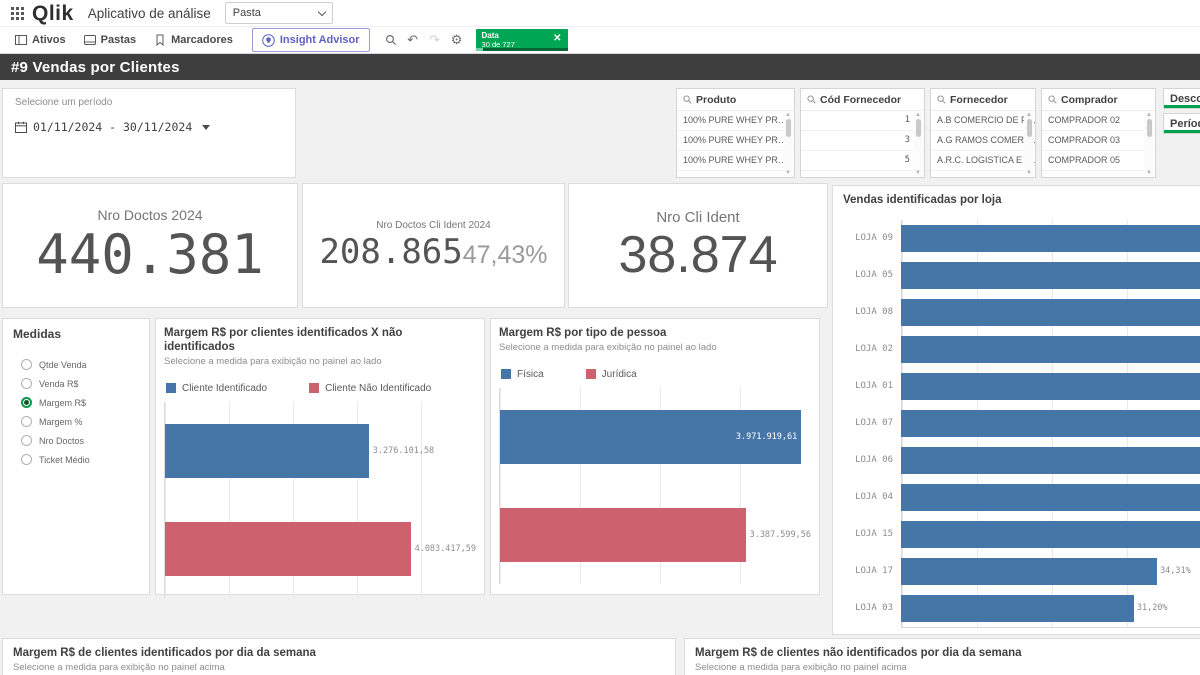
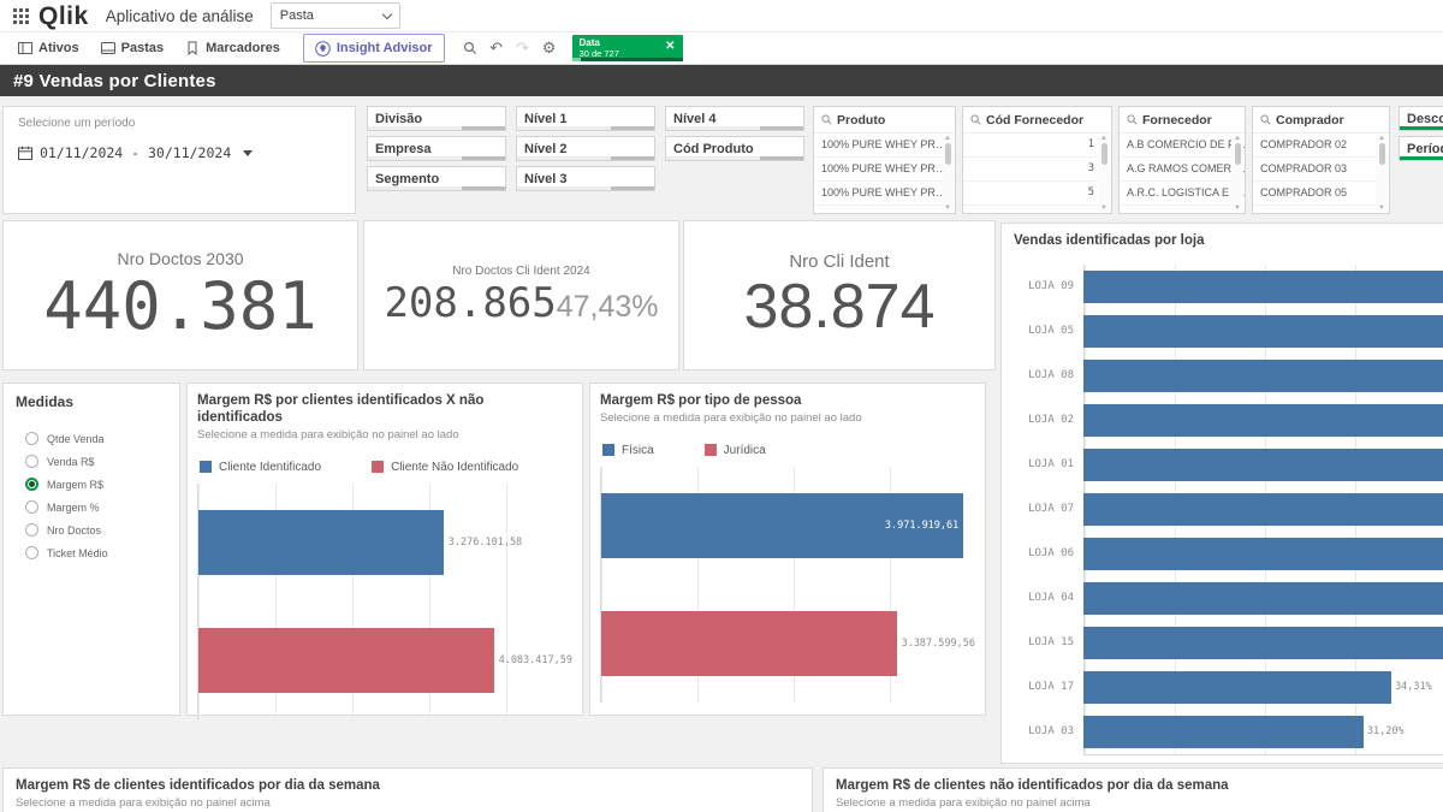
  Qlik
  Aplicativo de análise
  Pasta
  Ativos
  Pastas
  Marcadores
  Insight Advisor
  ↶
  ↷
  ⚙
  Data
  30 de 727
  ✕
  #9 Vendas por Clientes
  Selecione um período
  01/11/2024 - 30/11/2024
+ Divisão
+ Empresa
+ Segmento
+ Nível 1
+ Nível 2
+ Nível 3
+ Nível 4
+ Cód Produto
  Produto
  100% PURE WHEY PR
  100% PURE WHEY PR
  100% PURE WHEY PR
  Cód Fornecedor
  1
  3
  5
  Fornecedor
  A.B COMERCIO DE
  A.G RAMOS COMER
  A.R.C. LOGISTICA E
  Comprador
  COMPRADOR 02
  COMPRADOR 03
  COMPRADOR 05
  Perío
- Nro Doctos 2024
+ Nro Doctos 2030
  440.381
  Nro Doctos Cli Ident 2024
  208.865
  47,43%
  Nro Cli Ident
  38.874
  Medidas
  Qtde Venda
  Venda R$
  Margem R$
  Margem %
  Nro Doctos
  Ticket Médio
  Margem R$ por clientes identificados X não identificados
  Selecione a medida para exibição no painel ao lado
  Cliente Identificado
  Cliente Não Identificado
  3.276.101,58
  4.083.417,59
  Margem R$ por tipo de pessoa
  Selecione a medida para exibição no painel ao lado
  Física
  Jurídica
  3.971.919,61
  3.387.599,56
  Vendas identificadas por loja
  LOJA 09
  LOJA 05
  LOJA 08
  LOJA 02
  LOJA 01
  LOJA 07
  LOJA 06
  LOJA 04
  LOJA 15
  LOJA 17
  34,31%
  LOJA 03
  31,20%
  Margem R$ de clientes identificados por dia da semana
  Selecione a medida para exibição no painel acima
  Margem R$ de clientes não identificados por dia da semana
  Selecione a medida para exibição no painel acima
